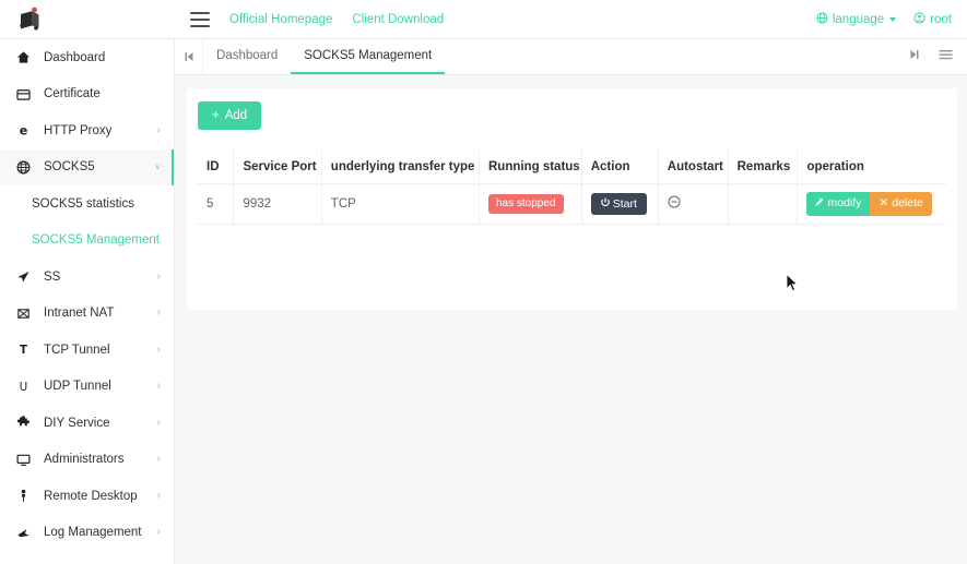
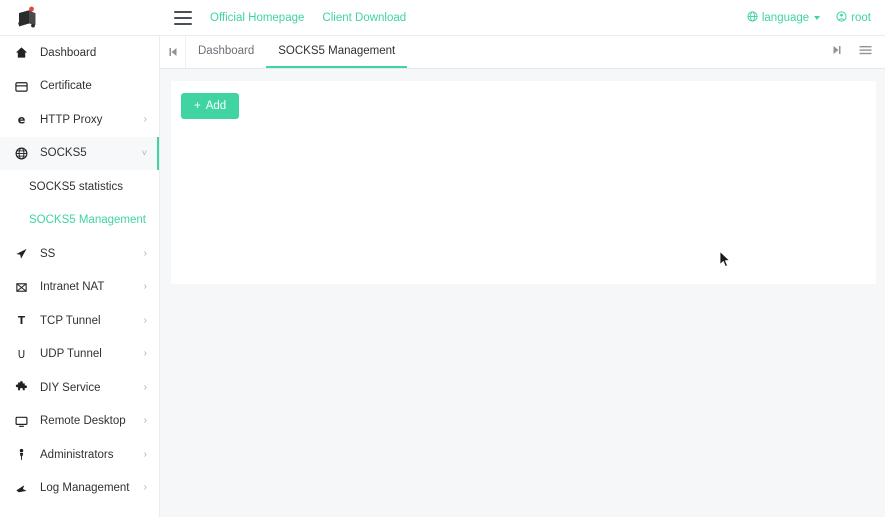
  Official Homepage
  Client Download
  language
  root
  Dashboard
  Certificate
  e
  HTTP Proxy
  ›
  SOCKS5
  ˅
  SOCKS5 statistics
  SOCKS5 Management
  SS
  ›
  Intranet NAT
  ›
  T
  TCP Tunnel
  ›
  U
  UDP Tunnel
  ›
  DIY Service
  ›
- Administrators
+ Remote Desktop
  ›
- Remote Desktop
+ Administrators
  ›
  Log Management
  ›
  Dashboard
  SOCKS5 Management
  +
  Add
- ID	Service Port	underlying transfer type	Running status	Action	Autostart	Remarks	operation
- 5	9932	TCP	has stopped	Start			modify ✕ delete
